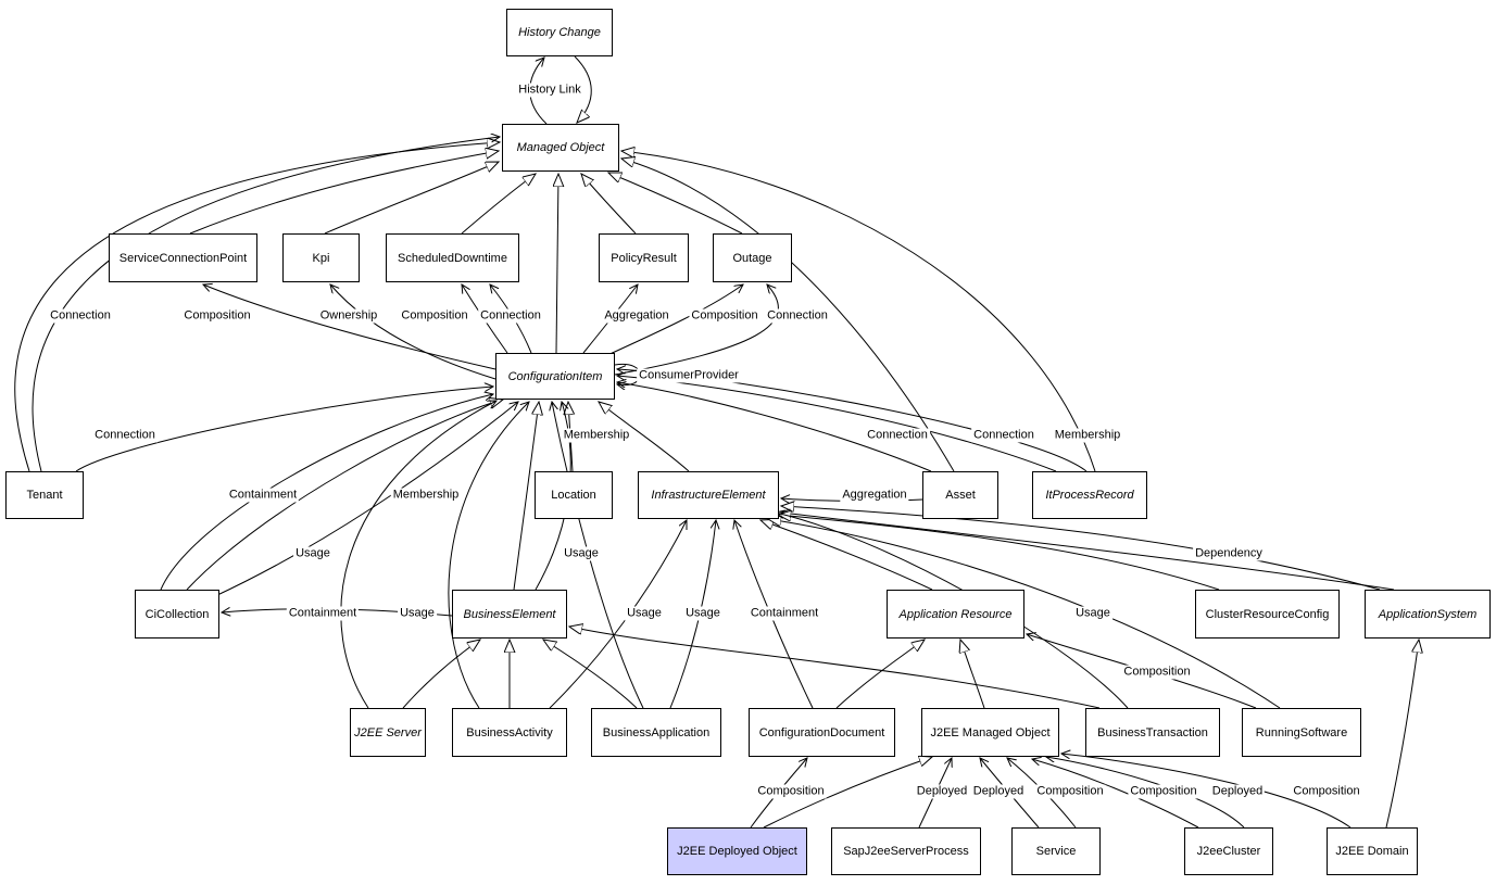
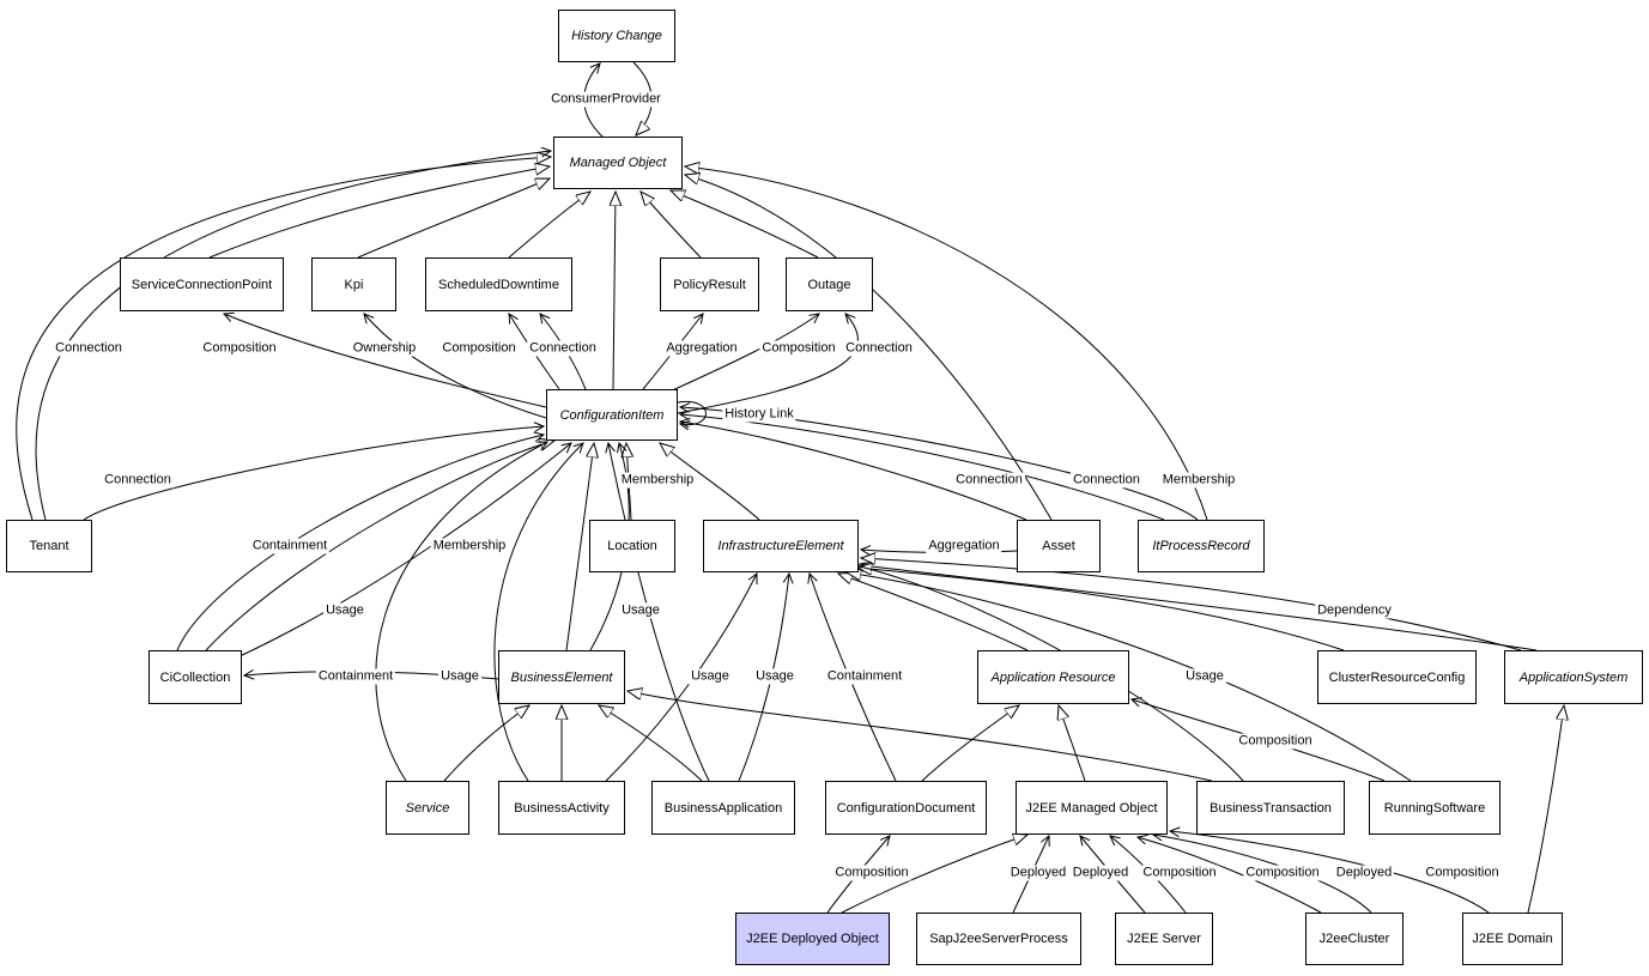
- History Link
+ ConsumerProvider
  Connection
  Composition
  Ownership
  Composition
  Connection
  Aggregation
  Composition
  Connection
- ConsumerProvider
+ History Link
  Connection
  Containment
  Membership
  Membership
  Connection
  Connection
  Membership
  Aggregation
  Dependency
  Usage
  Containment
  Usage
  Usage
  Usage
  Usage
  Usage
  Containment
  Composition
  Composition
  Deployed
  Deployed
  Composition
  Composition
  Deployed
  Composition
  History Change
  Managed Object
  ServiceConnectionPoint
  Kpi
  ScheduledDowntime
  PolicyResult
  Outage
  ConfigurationItem
  Tenant
  Location
  InfrastructureElement
  Asset
  ItProcessRecord
  CiCollection
  BusinessElement
  Application Resource
  ClusterResourceConfig
  ApplicationSystem
- J2EE Server
+ Service
  BusinessActivity
  BusinessApplication
  ConfigurationDocument
  J2EE Managed Object
  BusinessTransaction
  RunningSoftware
  J2EE Deployed Object
  SapJ2eeServerProcess
- Service
+ J2EE Server
  J2eeCluster
  J2EE Domain
